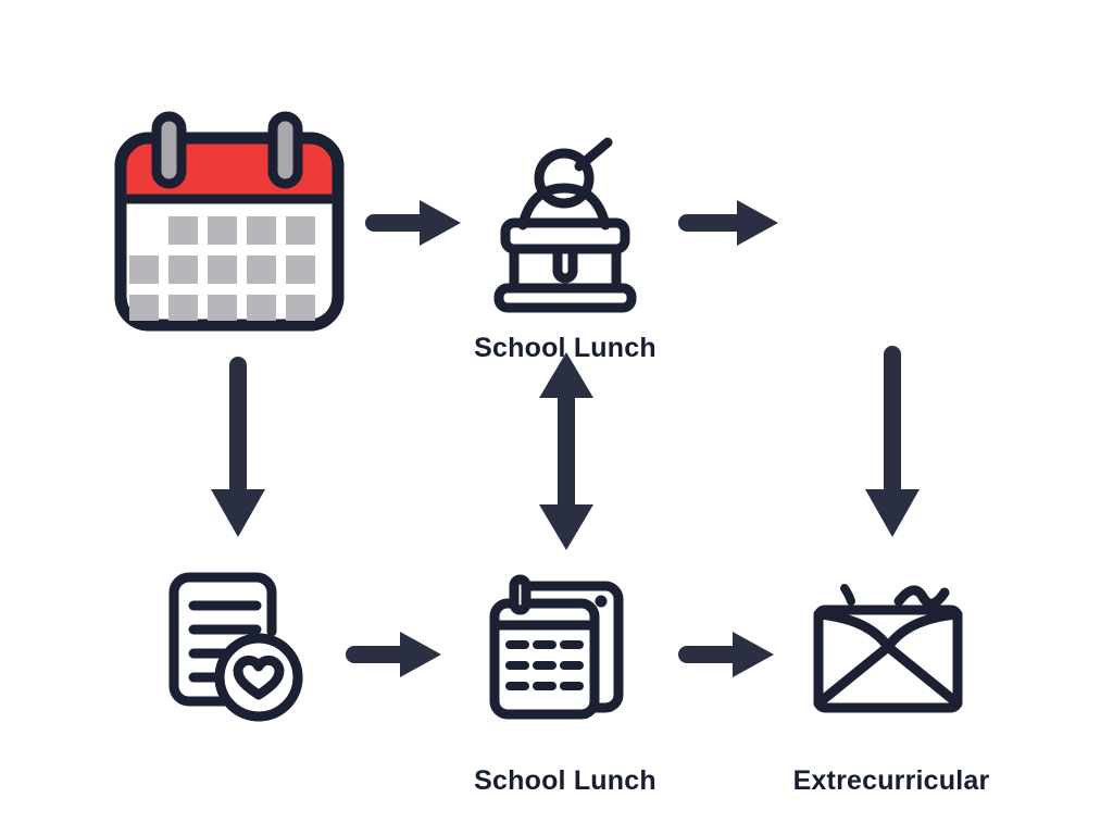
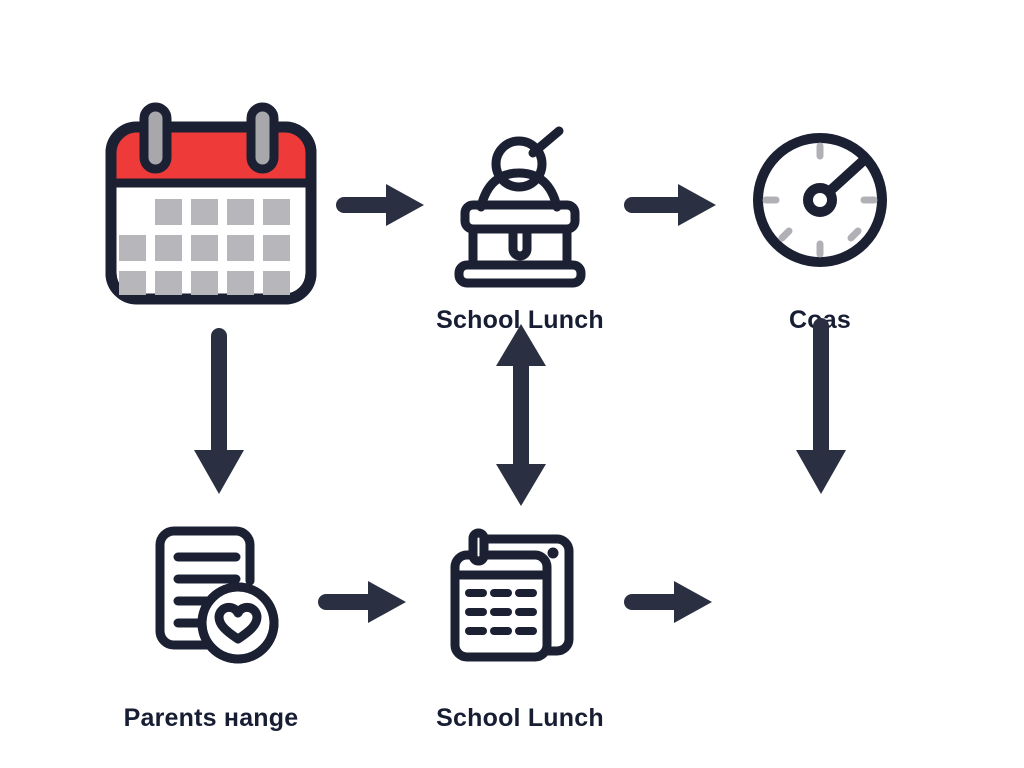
  School Lunch
+ Coas
+ Parents нange
  School Lunch
- Extrecurricular
